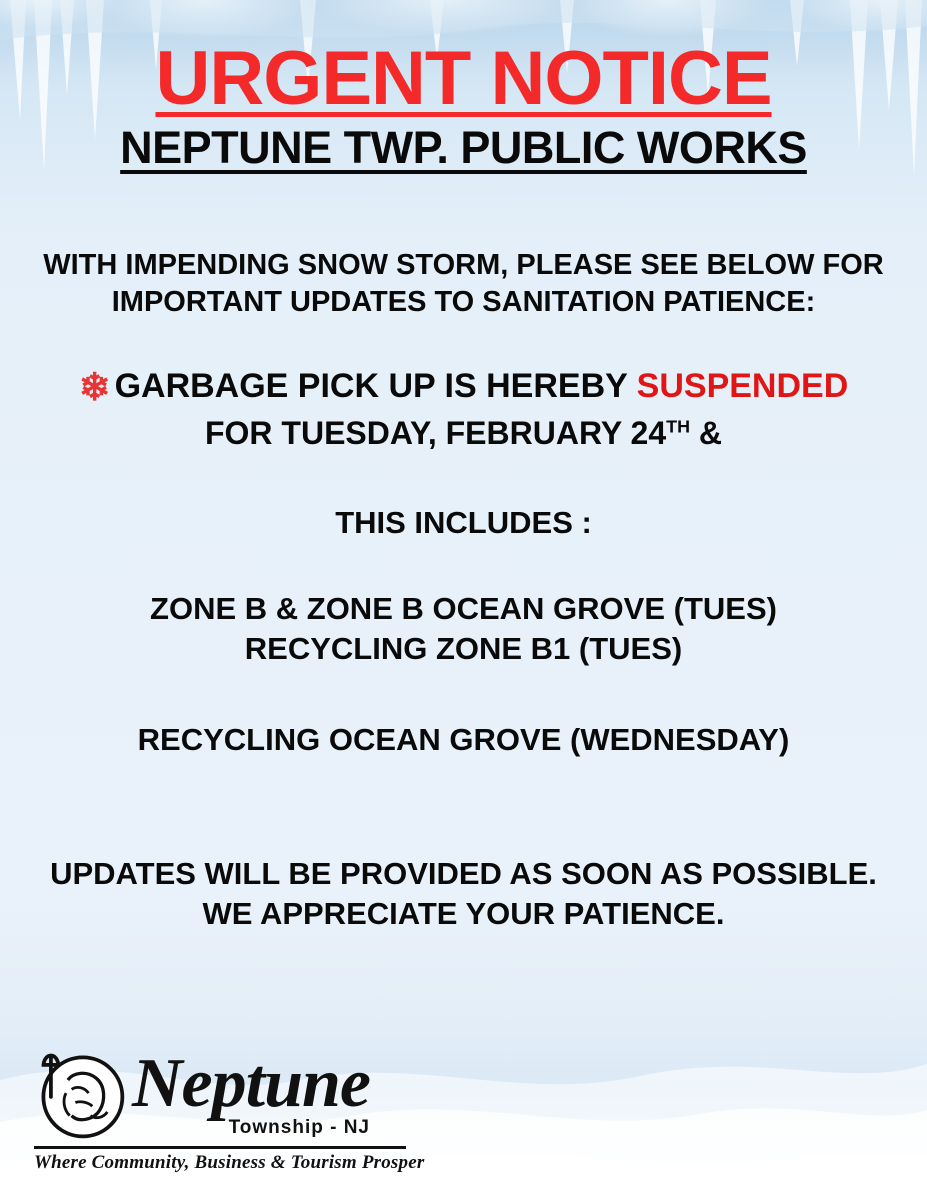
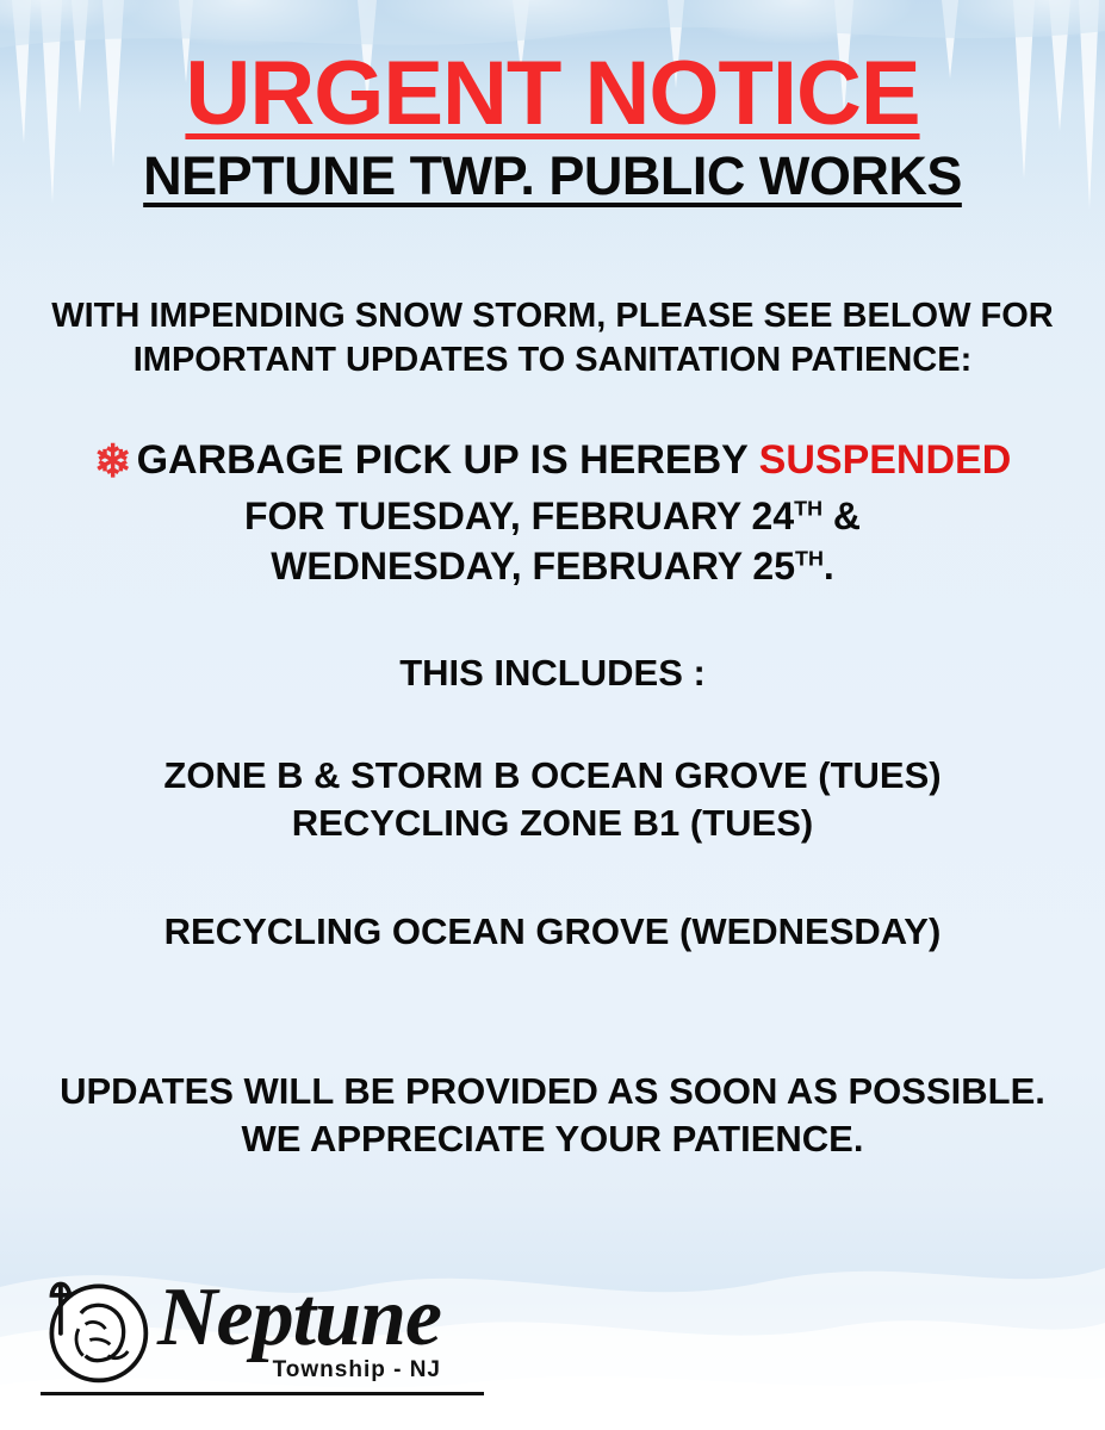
  URGENT NOTICE
  NEPTUNE TWP. PUBLIC WORKS
  WITH IMPENDING SNOW STORM, PLEASE SEE BELOW FOR IMPORTANT UPDATES TO SANITATION PATIENCE:
  ❄GARBAGE PICK UP IS HEREBY SUSPENDED
  FOR TUESDAY, FEBRUARY 24TH &
+ WEDNESDAY, FEBRUARY 25TH.
  THIS INCLUDES :
- ZONE B & ZONE B OCEAN GROVE (TUES)
+ ZONE B & STORM B OCEAN GROVE (TUES)
  RECYCLING ZONE B1 (TUES)
  RECYCLING OCEAN GROVE (WEDNESDAY)
  UPDATES WILL BE PROVIDED AS SOON AS POSSIBLE. WE APPRECIATE YOUR PATIENCE.
  Neptune
  Township - NJ
- Where Community, Business & Tourism Prosper
